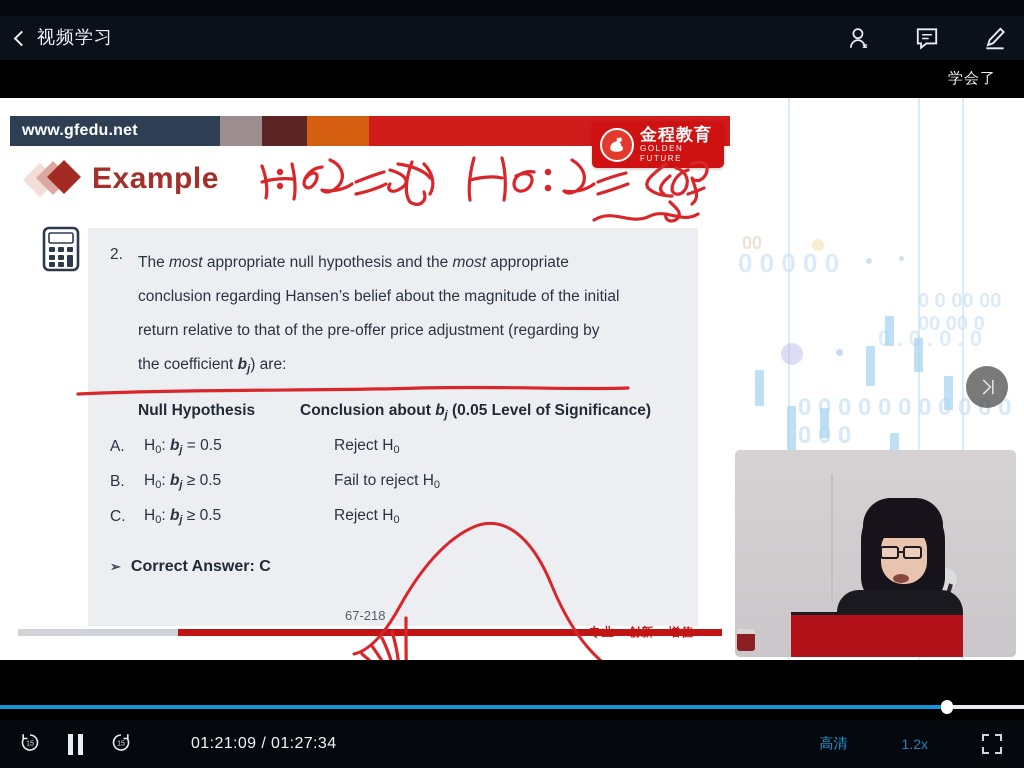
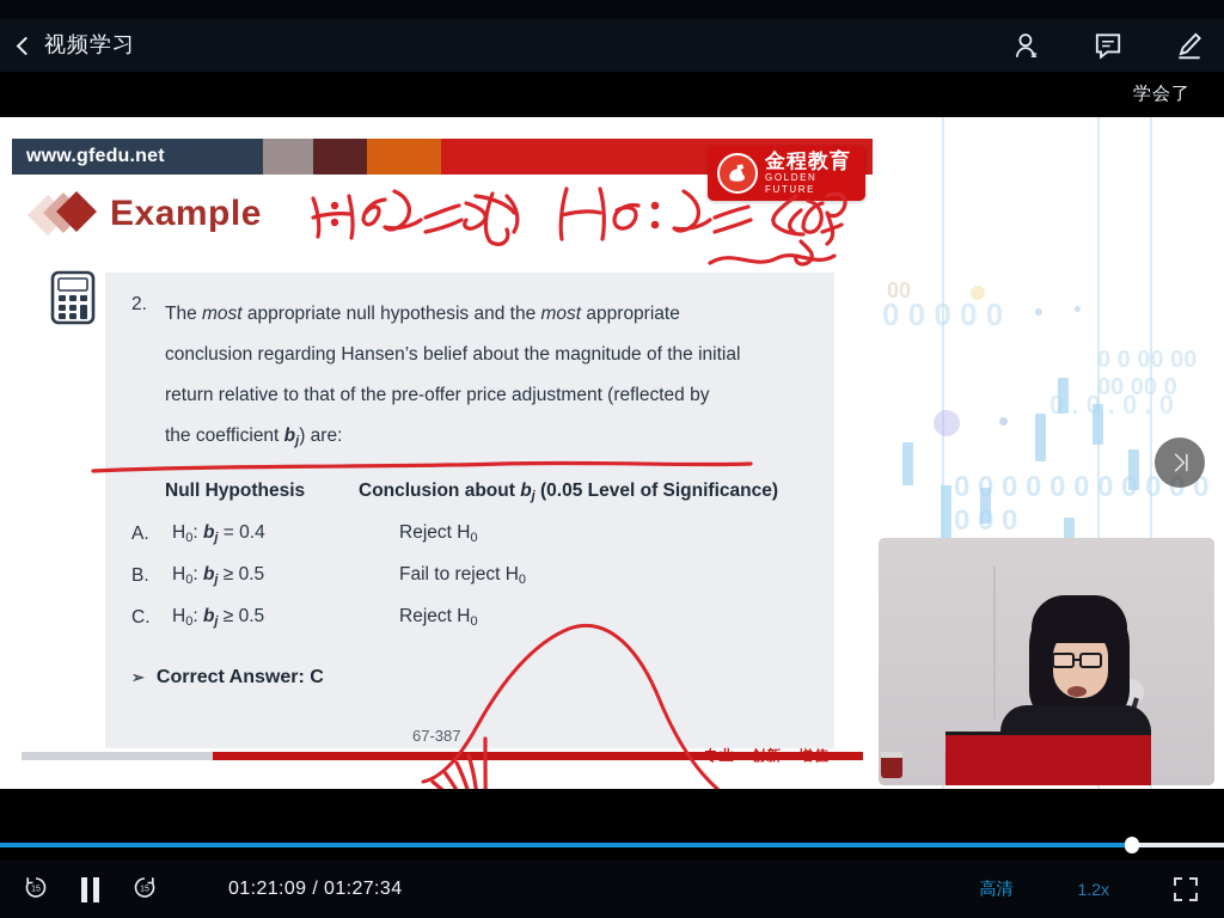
  视频学习
  学会了
  0 0 0 0 0
  0 0 00 00 00 00 0
  0 . 0 . 0 . 0
  0 0 0 0 0 0 0 0 0 0 0 0 0 0
  00
  www.gfedu.net
  金程教育
  GOLDEN FUTURE
  Example
  2.
  The most appropriate null hypothesis and the most appropriate
  conclusion regarding Hansen’s belief about the magnitude of the initial
- return relative to that of the pre-offer price adjustment (regarding by
+ return relative to that of the pre-offer price adjustment (reflected by
  the coefficient bj) are:
  Null Hypothesis
  Conclusion about bj (0.05 Level of Significance)
  A.
- H0: bj = 0.5
+ H0: bj = 0.4
  Reject H0
  B.
  H0: bj ≥ 0.5
  Fail to reject H0
  C.
  H0: bj ≥ 0.5
  Reject H0
  ➢
  Correct Answer: C
- 67-218
+ 67-387
  专业 · 创新 · 增值
  01:21:09 / 01:27:34
  高清
  1.2x
